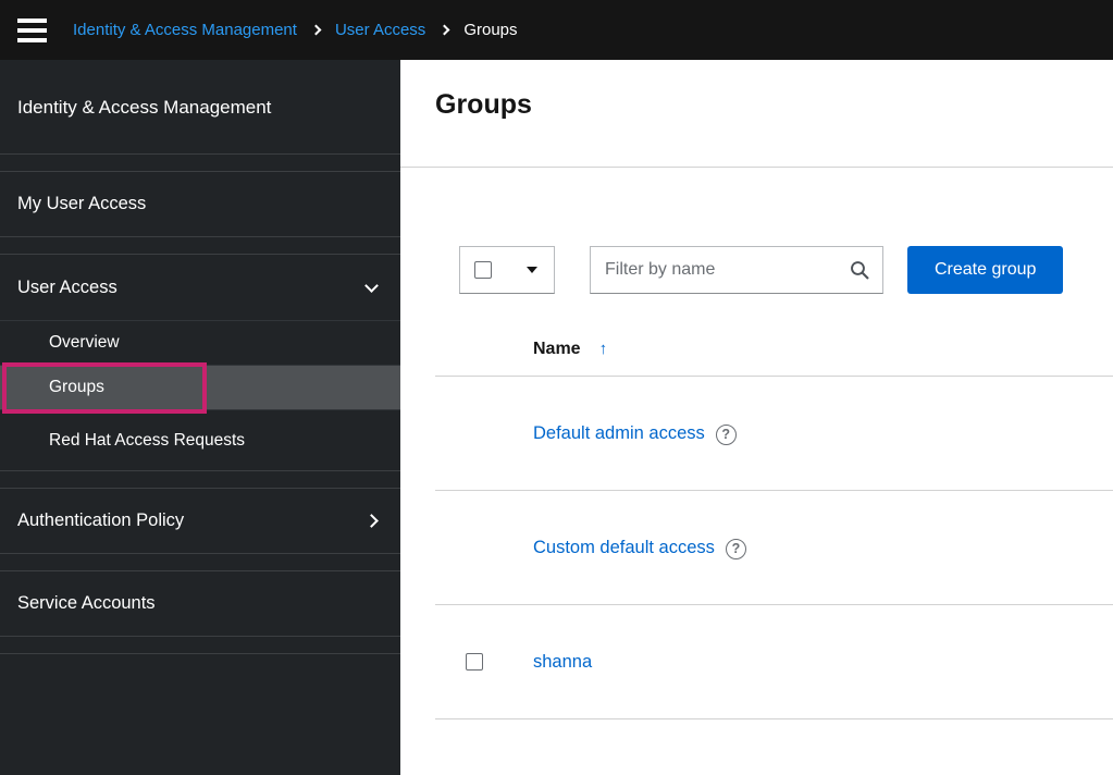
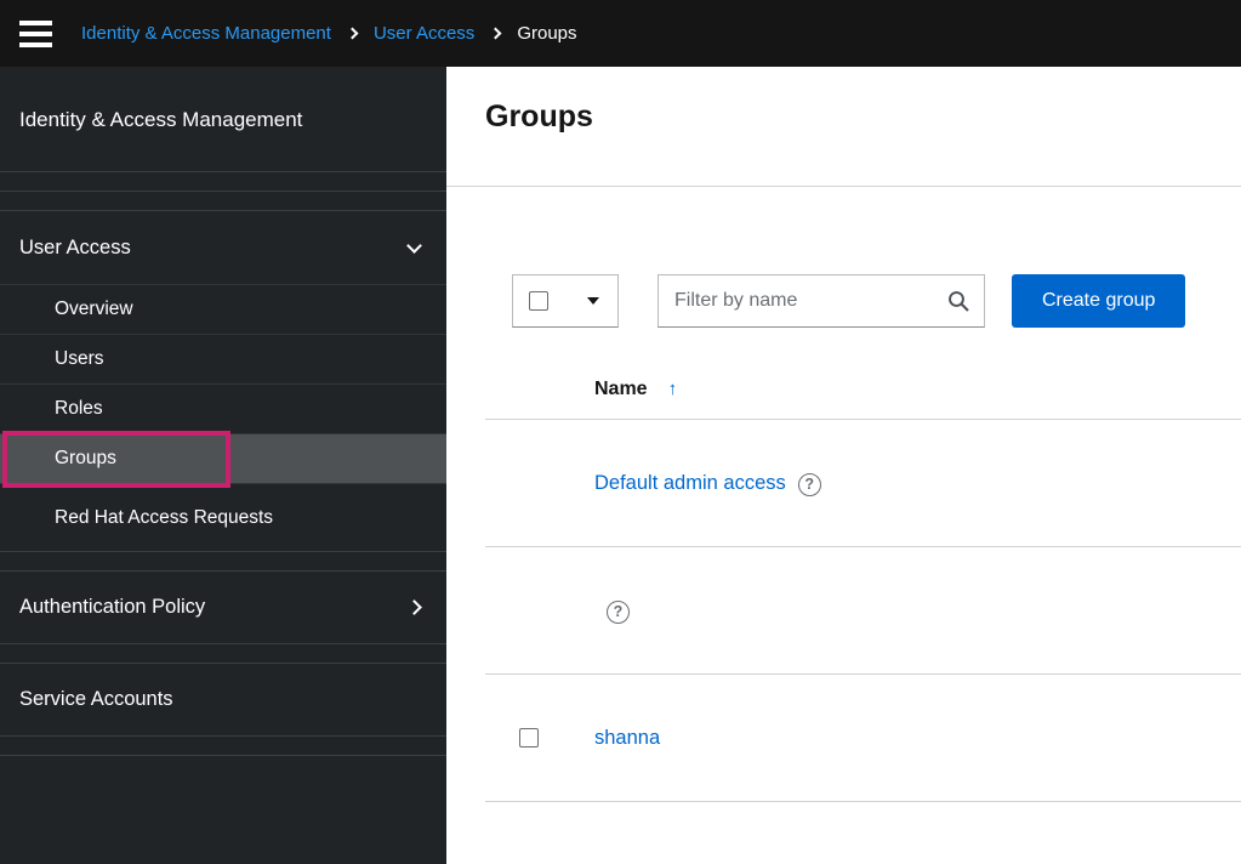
  Identity & Access Management
  User Access
  Groups
  Identity & Access Management
- My User Access
  User Access
  Overview
+ Users
+ Roles
  Groups
  Red Hat Access Requests
  Authentication Policy
  Service Accounts
  Groups
  Filter by name
  Create group
  Name
  ↑
  Default admin access
  ?
- Custom default access
  ?
  shanna
